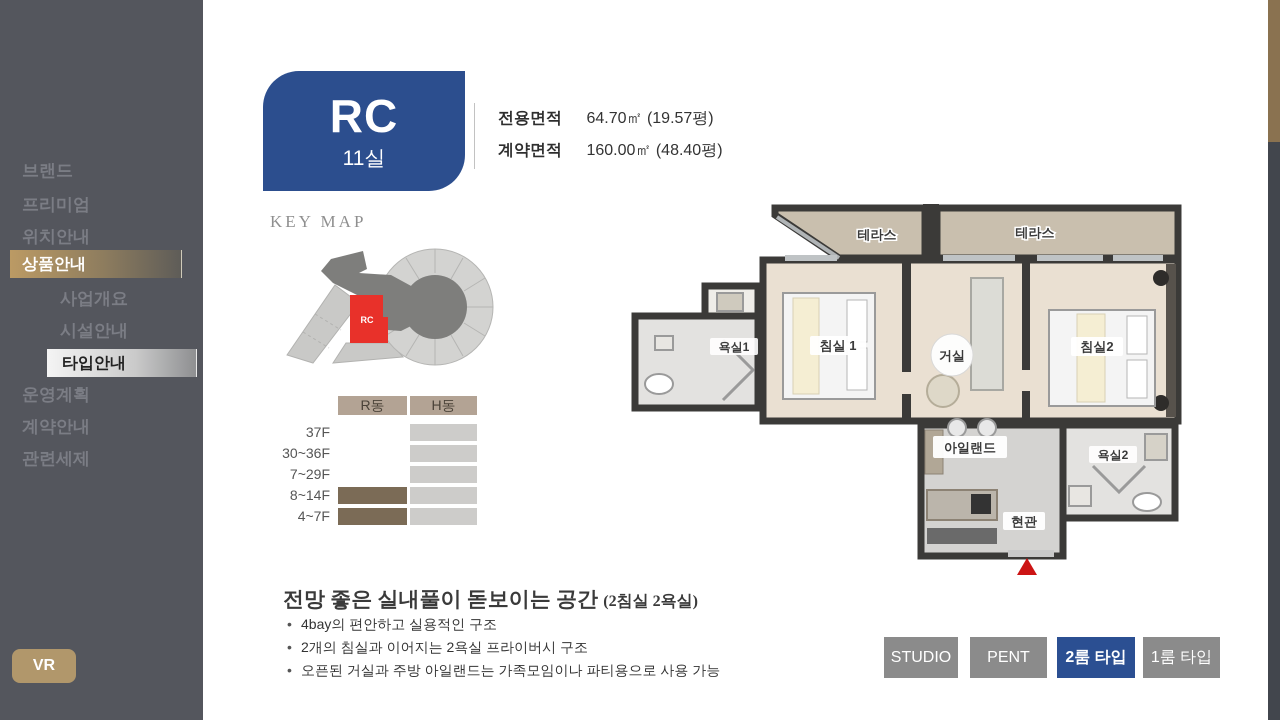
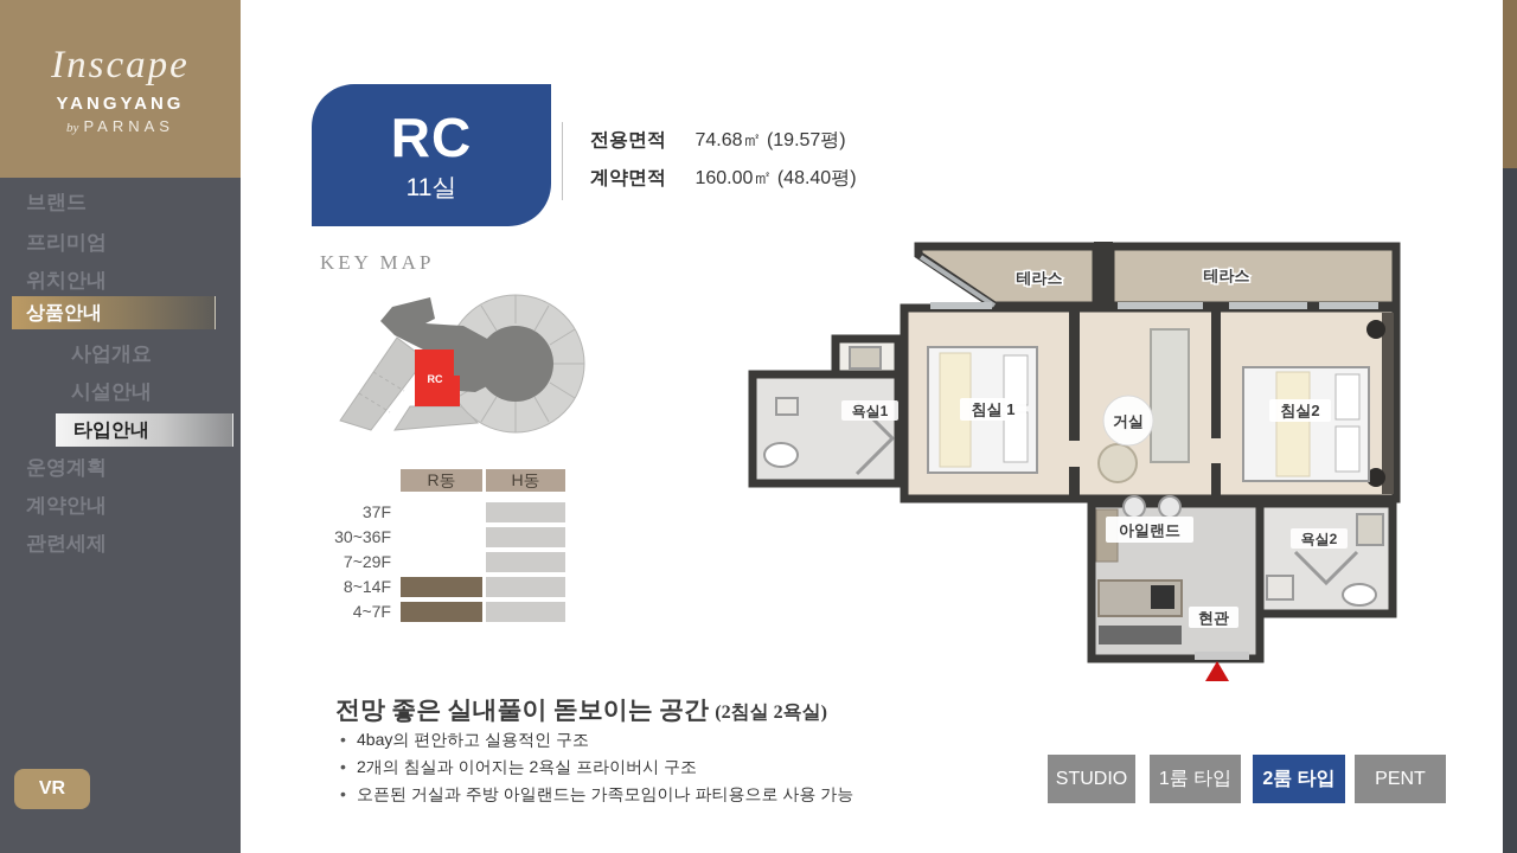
+ Inscape
+ YANGYANG
+ by PARNAS
  브랜드
  프리미엄
  위치안내
  상품안내
  사업개요
  시설안내
  타입안내
  운영계획
  계약안내
  관련세제
  VR
  RC
  11실
- 전용면적 64.70㎡ (19.57평)
+ 전용면적 74.68㎡ (19.57평)
  계약면적 160.00㎡ (48.40평)
  KEY MAP
  RC
  R동
  H동
  37F
  30~36F
  7~29F
  8~14F
  4~7F
  전망 좋은 실내풀이 돋보이는 공간 (2침실 2욕실)
  • 4bay의 편안하고 실용적인 구조
  • 2개의 침실과 이어지는 2욕실 프라이버시 구조
  • 오픈된 거실과 주방 아일랜드는 가족모임이나 파티용으로 사용 가능
  STUDIO
- PENT
+ 1룸 타입
  2룸 타입
- 1룸 타입
+ PENT
  테라스
  테라스
  침실 1
  거실
  침실2
  욕실1
  아일랜드
  욕실2
  현관
